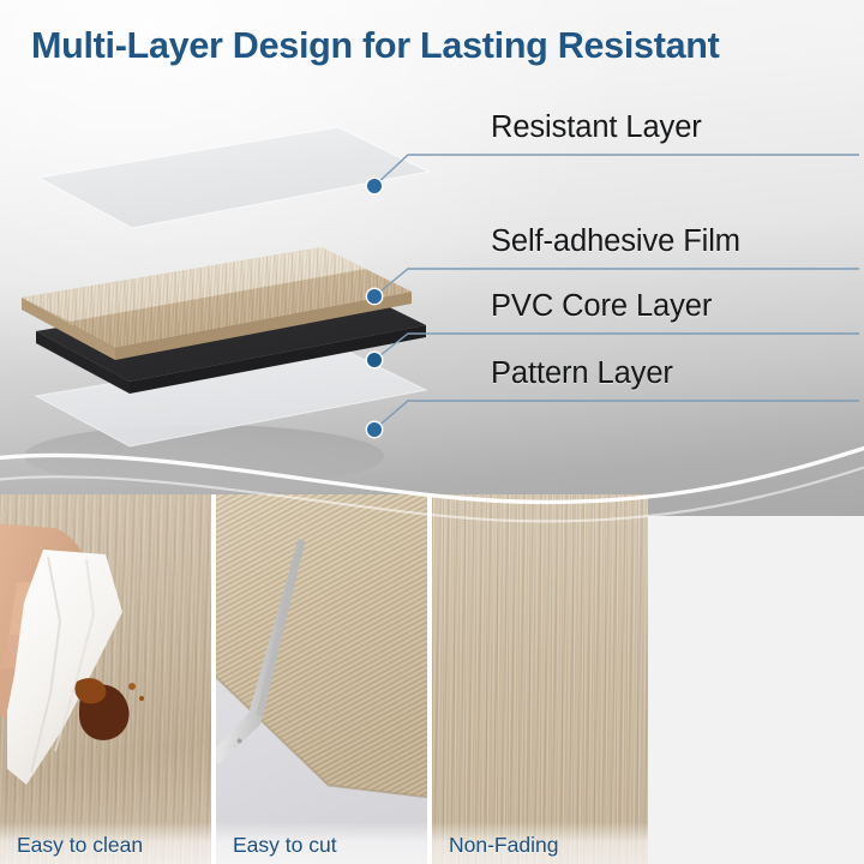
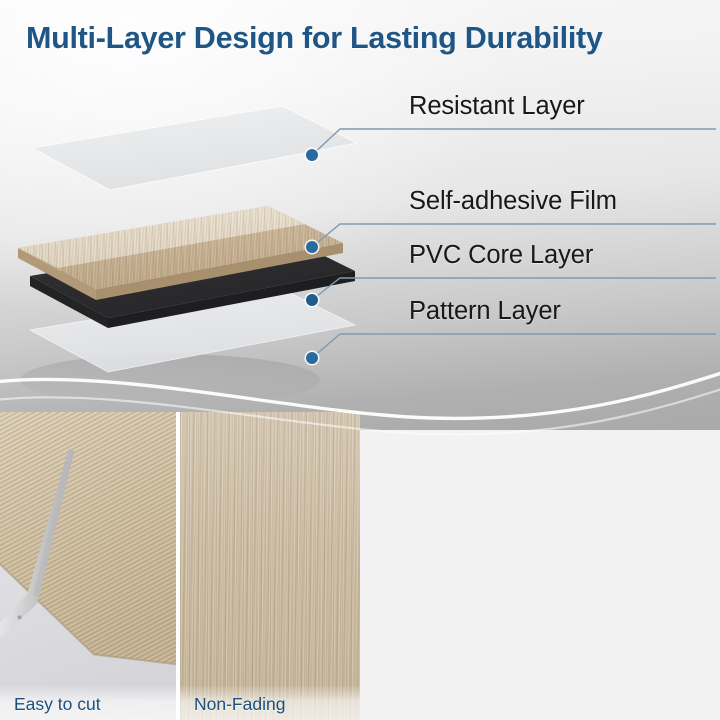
- Multi-Layer Design for Lasting Resistant
+ Multi-Layer Design for Lasting Durability
  Resistant Layer
  Self-adhesive Film
  PVC Core Layer
  Pattern Layer
- Easy to clean
  Easy to cut
  Non-Fading
